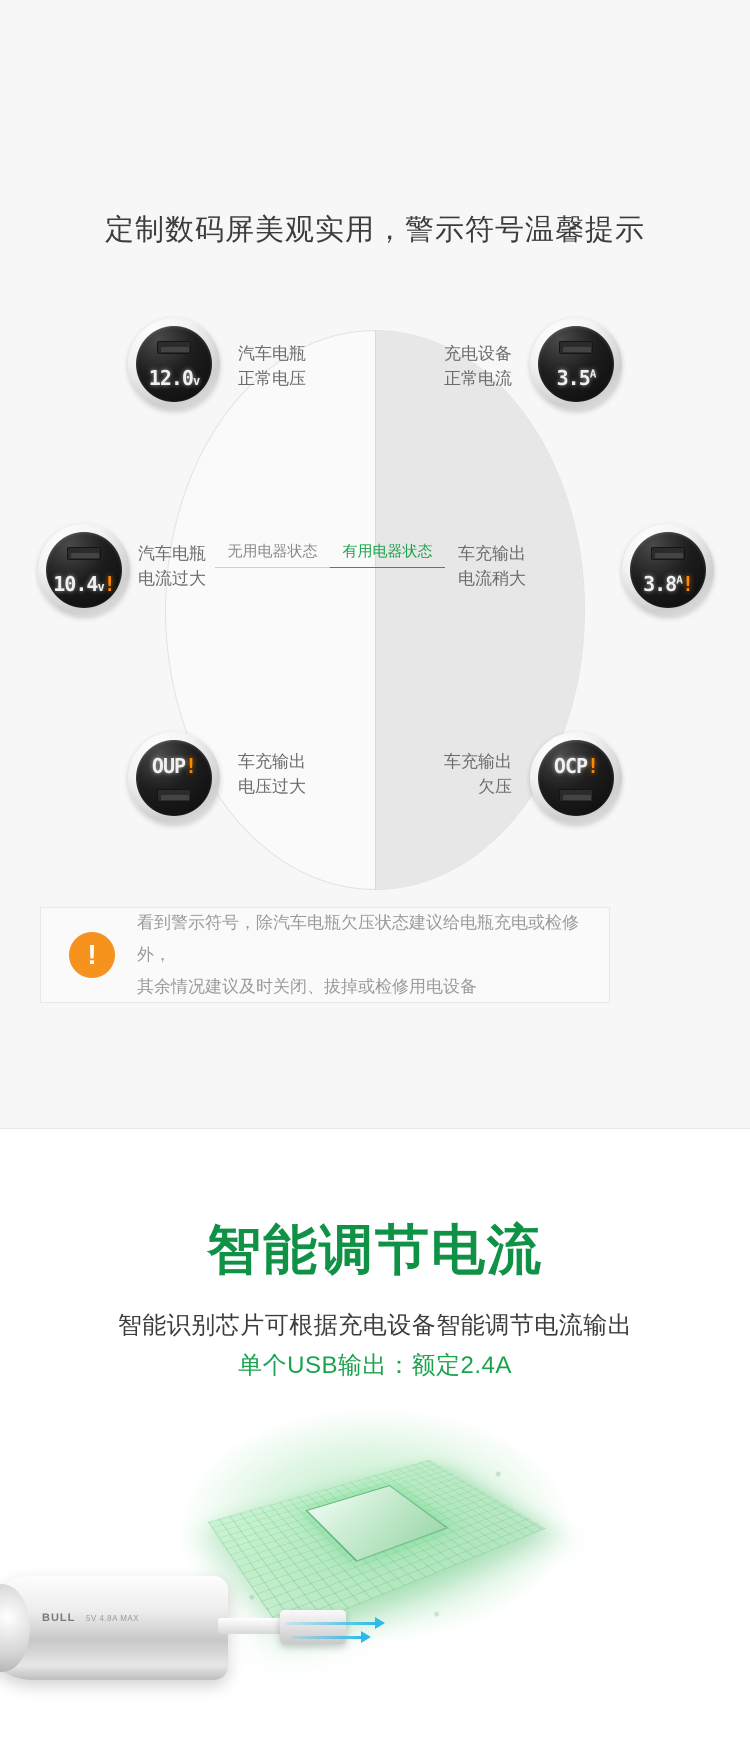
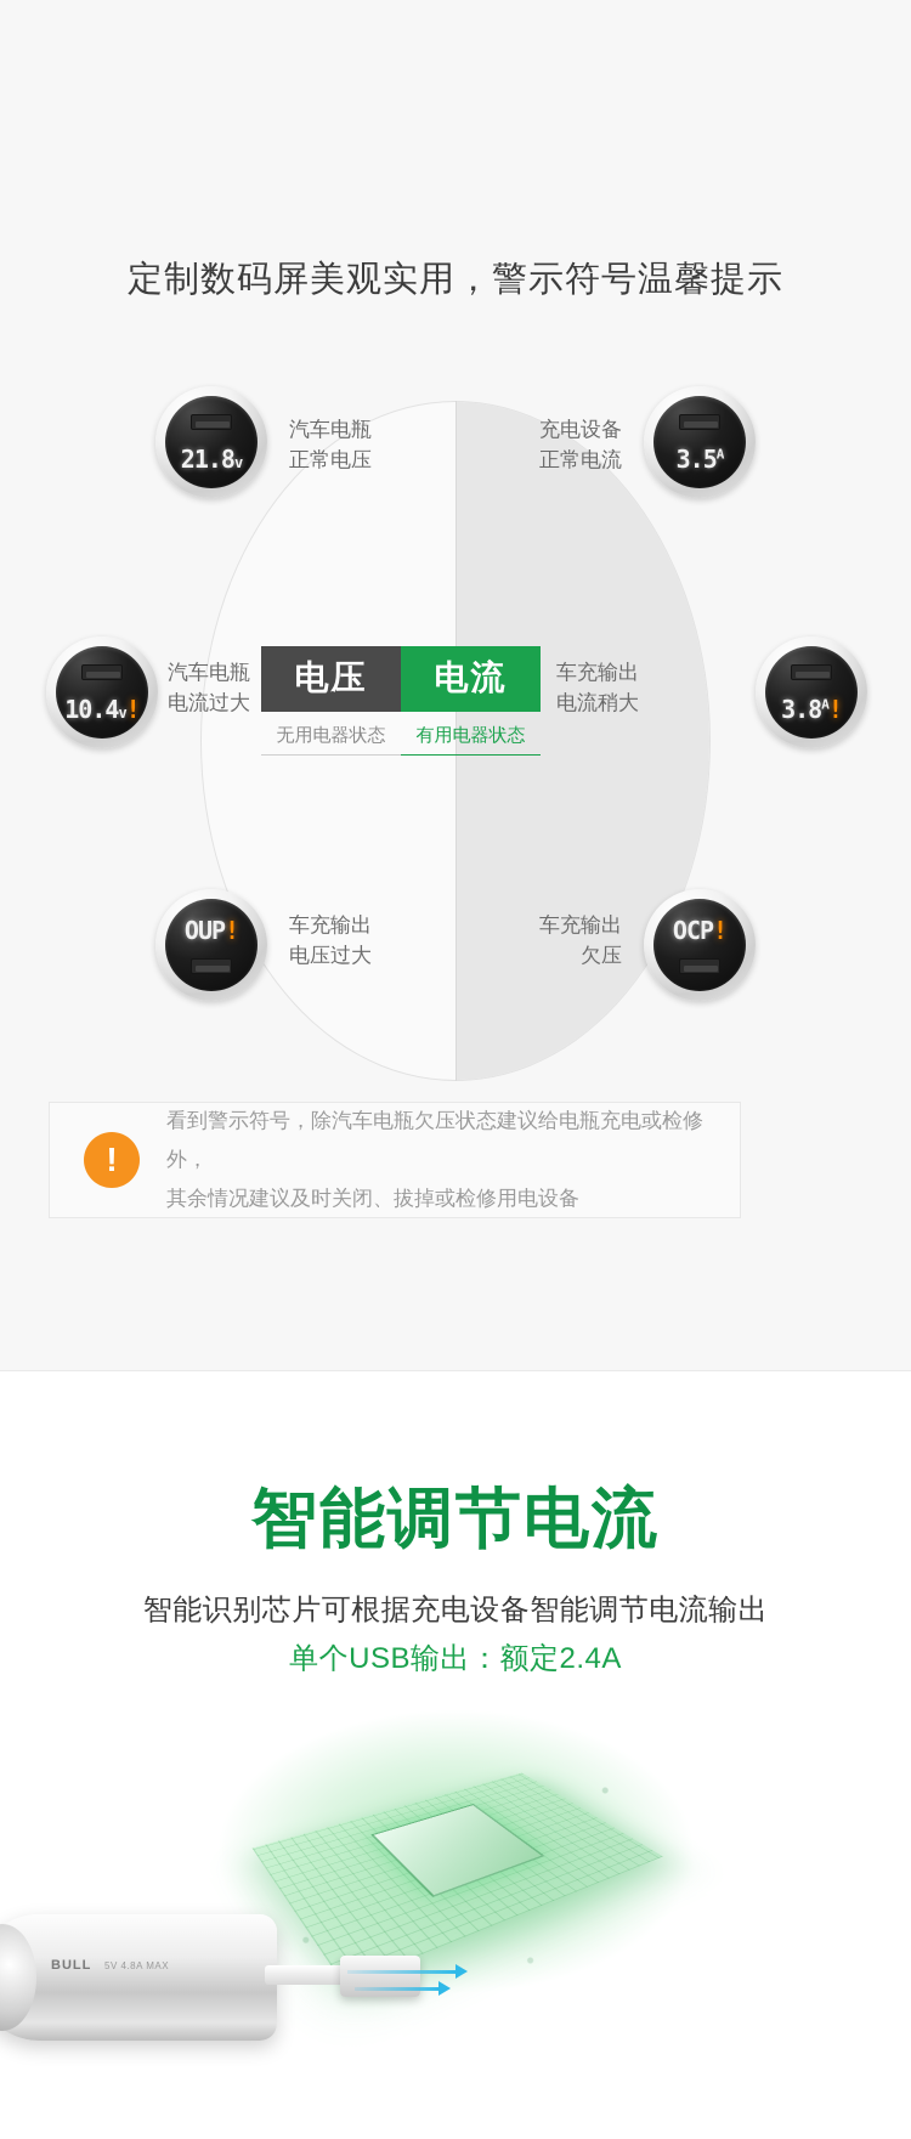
  定制数码屏美观实用，警示符号温馨提示
- 12.0v
+ 21.8v
  汽车电瓶
  正常电压
  3.5A
  充电设备
  正常电流
  10.4v!
  汽车电瓶
  电流过大
  3.8A!
  车充输出
  电流稍大
  OUP!
  车充输出
  电压过大
  OCP!
  车充输出
  欠压
+ 电压
+ 电流
  无用电器状态
  有用电器状态
  !
  看到警示符号，除汽车电瓶欠压状态建议给电瓶充电或检修外，
  其余情况建议及时关闭、拔掉或检修用电设备
  智能调节电流
  智能识别芯片可根据充电设备智能调节电流输出
  单个USB输出：额定2.4A
  BULL
  5V 4.8A MAX
